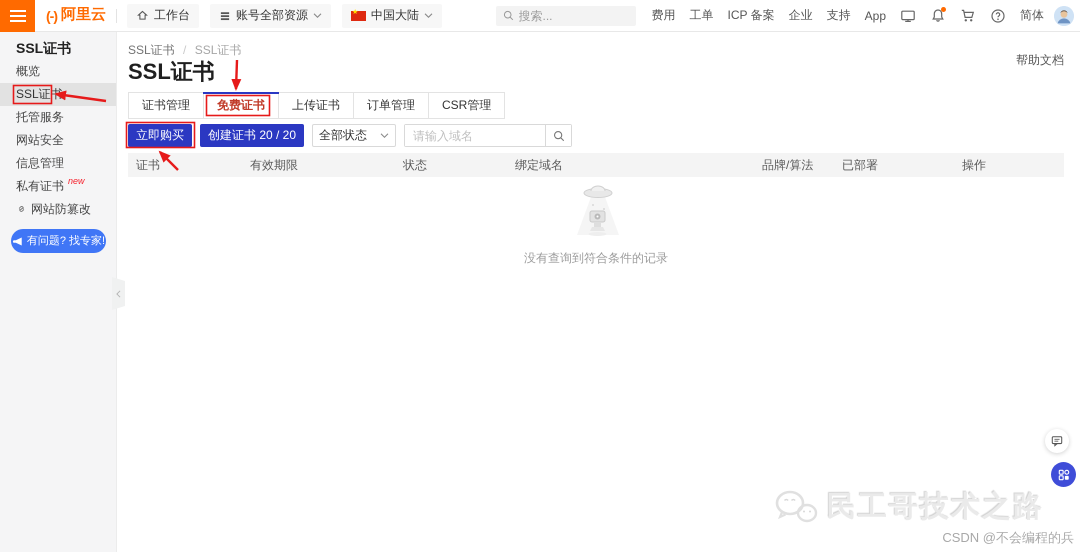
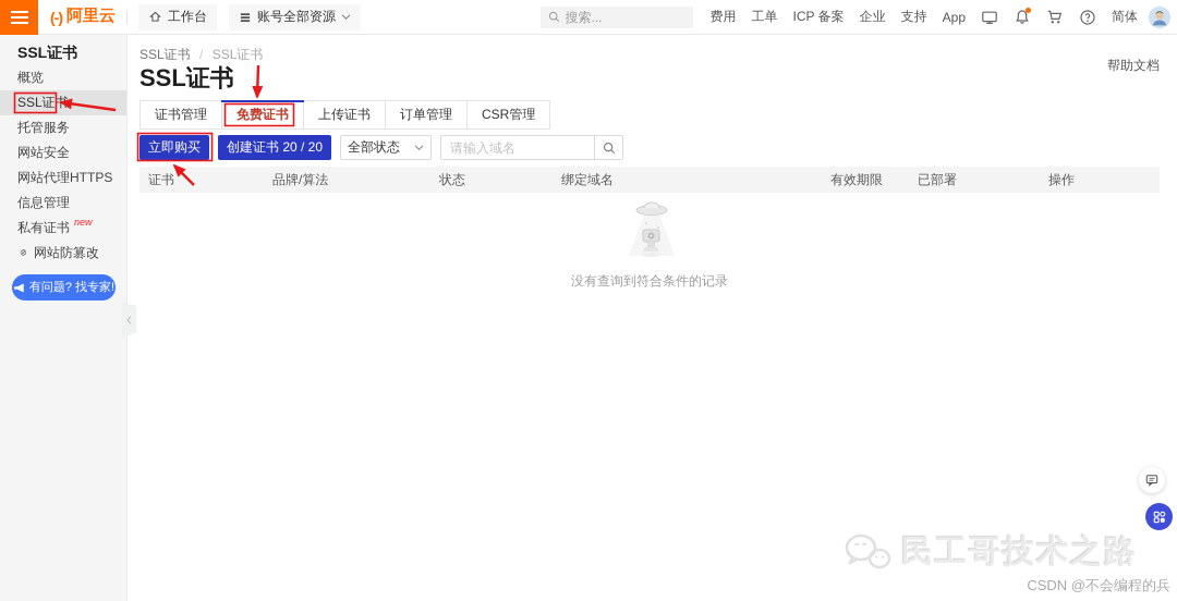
  (-)
  阿里云
  工作台
  账号全部资源
- 中国大陆
  搜索...
  费用
  工单
  ICP 备案
  企业
  支持
  App
  简体
  SSL证书
  概览
  SSL证
  托管服务
  网站安全
+ 网站代理HTTPS
  信息管理
  私有证书
  new
  网站防篡改
  有问题? 找专家!
  SSL证书 / SSL证书
  帮助文档
  SSL证书
  证书管理
  免费证书
  上传证书
  订单管理
  CSR管理
  立即购买
  创建证书 20 / 20
  全部状态
  请输入域名
  证书
- 有效期限
+ 品牌/算法
  状态
  绑定域名
- 品牌/算法
+ 有效期限
  已部署
  操作
  没有查询到符合条件的记录
  民工哥技术之路
  CSDN @不会编程的兵
